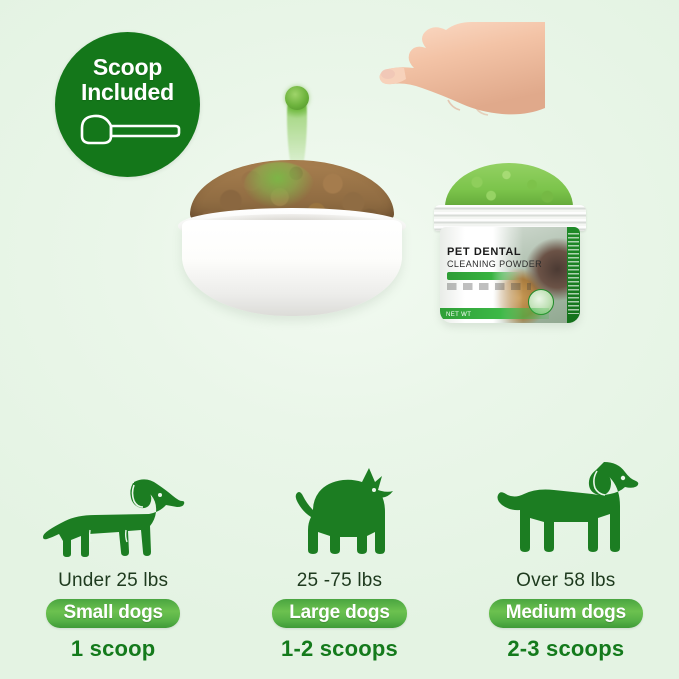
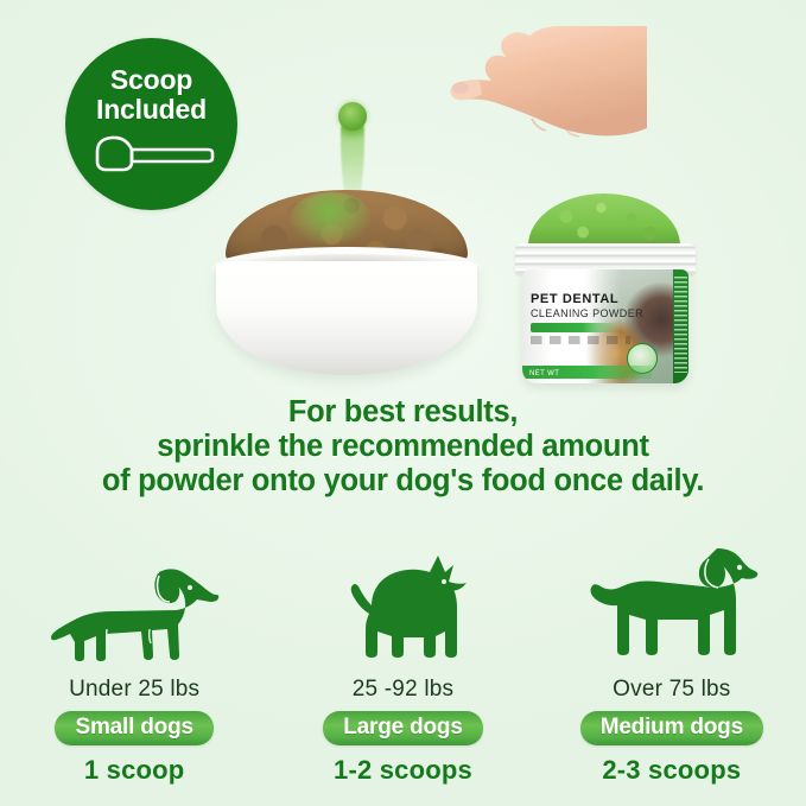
  Scoop
  Included
  PET DENTAL
  CLEANING POWDER
+ For best results,
+ sprinkle the recommended amount
+ of powder onto your dog's food once daily.
  Under 25 lbs
  Small dogs
  1 scoop
- 25 -75 lbs
+ 25 -92 lbs
  Large dogs
  1-2 scoops
- Over 58 lbs
+ Over 75 lbs
  Medium dogs
  2-3 scoops
